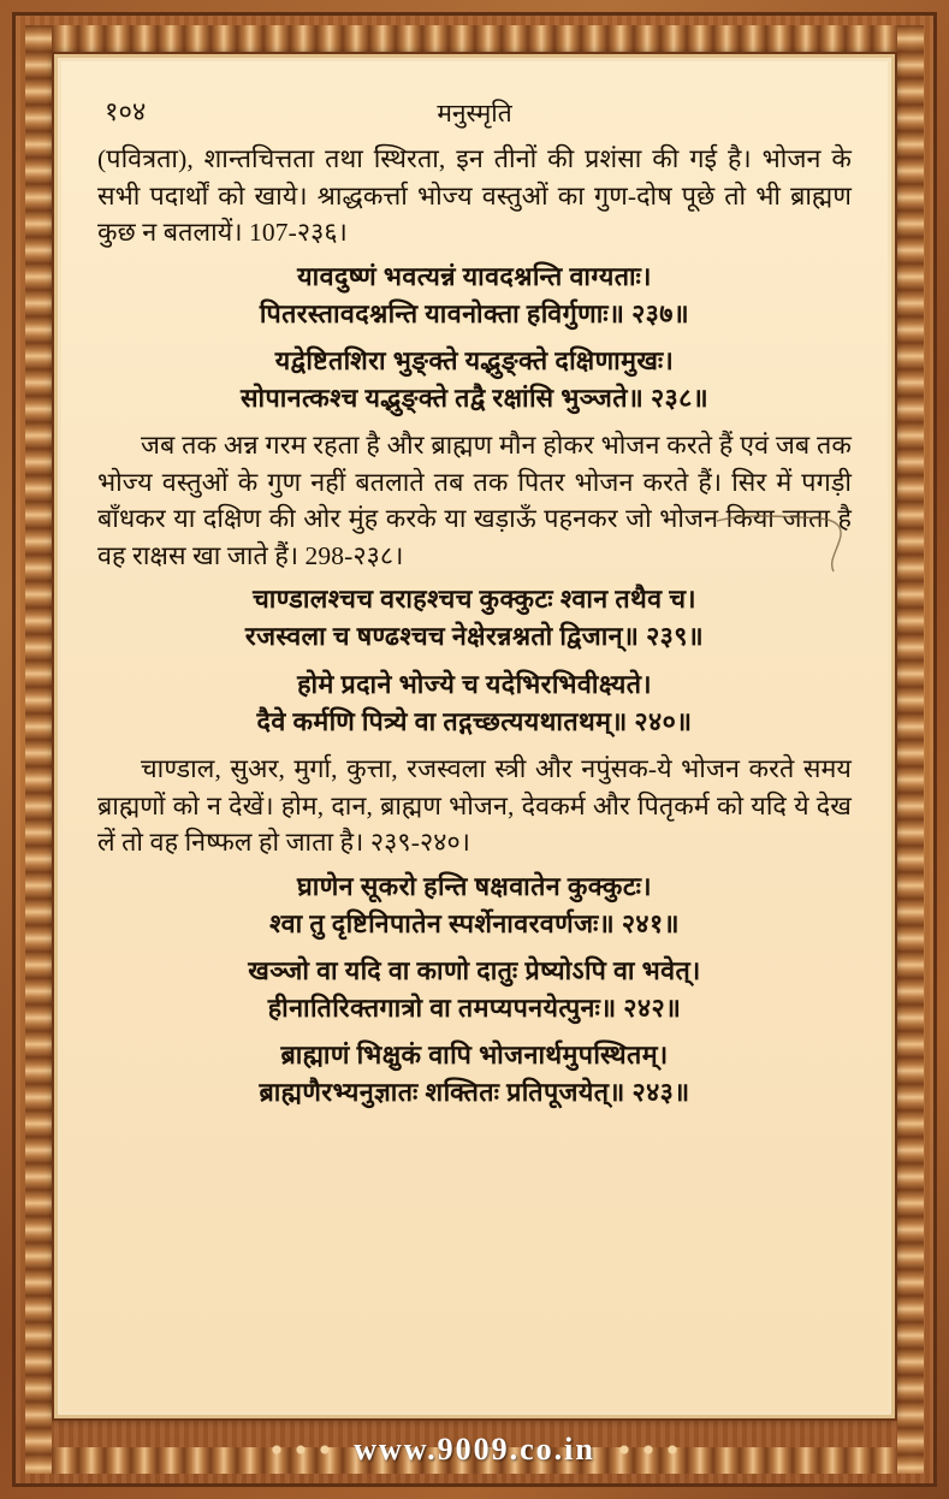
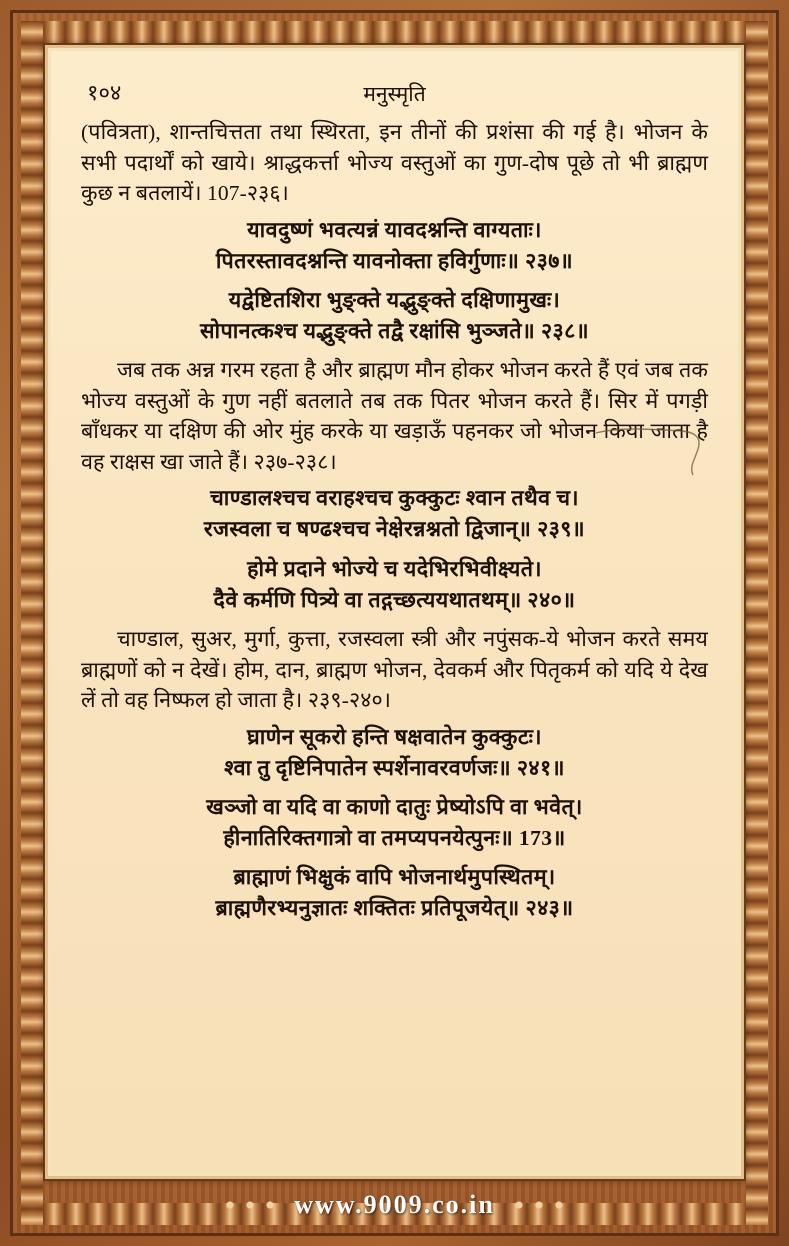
  १०४
  मनुस्मृति
  (पवित्रता), शान्तचित्तता तथा स्थिरता, इन तीनों की प्रशंसा की गई है। भोजन के सभी पदार्थों को खाये। श्राद्धकर्त्ता भोज्य वस्तुओं का गुण-दोष पूछे तो भी ब्राह्मण कुछ न बतलायें। 107-२३६।
  यावदुष्णं भवत्यन्नं यावदश्नन्ति वाग्यताः।
  पितरस्तावदश्नन्ति यावनोक्ता हविर्गुणाः॥ २३७॥
  यद्वेष्टितशिरा भुङ्क्ते यद्भुङ्क्ते दक्षिणामुखः।
  सोपानत्कश्च यद्भुङ्क्ते तद्वै रक्षांसि भुञ्जते॥ २३८॥
- जब तक अन्न गरम रहता है और ब्राह्मण मौन होकर भोजन करते हैं एवं जब तक भोज्य वस्तुओं के गुण नहीं बतलाते तब तक पितर भोजन करते हैं। सिर में पगड़ी बाँधकर या दक्षिण की ओर मुंह करके या खड़ाऊँ पहनकर जो भोजन किया जाता है वह राक्षस खा जाते हैं। 298-२३८।
+ जब तक अन्न गरम रहता है और ब्राह्मण मौन होकर भोजन करते हैं एवं जब तक भोज्य वस्तुओं के गुण नहीं बतलाते तब तक पितर भोजन करते हैं। सिर में पगड़ी बाँधकर या दक्षिण की ओर मुंह करके या खड़ाऊँ पहनकर जो भोजन किया जाता है वह राक्षस खा जाते हैं। २३७-२३८।
  चाण्डालश्चच वराहश्चच कुक्कुटः श्वान तथैव च।
  रजस्वला च षण्ढश्चच नेक्षेरन्नश्नतो द्विजान्॥ २३९॥
  होमे प्रदाने भोज्ये च यदेभिरभिवीक्ष्यते।
  दैवे कर्मणि पित्र्ये वा तद्गच्छत्ययथातथम्॥ २४०॥
  चाण्डाल, सुअर, मुर्गा, कुत्ता, रजस्वला स्त्री और नपुंसक-ये भोजन करते समय ब्राह्मणों को न देखें। होम, दान, ब्राह्मण भोजन, देवकर्म और पितृकर्म को यदि ये देख लें तो वह निष्फल हो जाता है। २३९-२४०।
  घ्राणेन सूकरो हन्ति षक्षवातेन कुक्कुटः।
  श्वा तु दृष्टिनिपातेन स्पर्शेनावरवर्णजः॥ २४१॥
  खञ्जो वा यदि वा काणो दातुः प्रेष्योऽपि वा भवेत्।
- हीनातिरिक्तगात्रो वा तमप्यपनयेत्पुनः॥ २४२॥
+ हीनातिरिक्तगात्रो वा तमप्यपनयेत्पुनः॥ 173॥
  ब्राह्माणं भिक्षुकं वापि भोजनार्थमुपस्थितम्।
  ब्राह्मणैरभ्यनुज्ञातः शक्तितः प्रतिपूजयेत्॥ २४३॥
  www.9009.co.in
